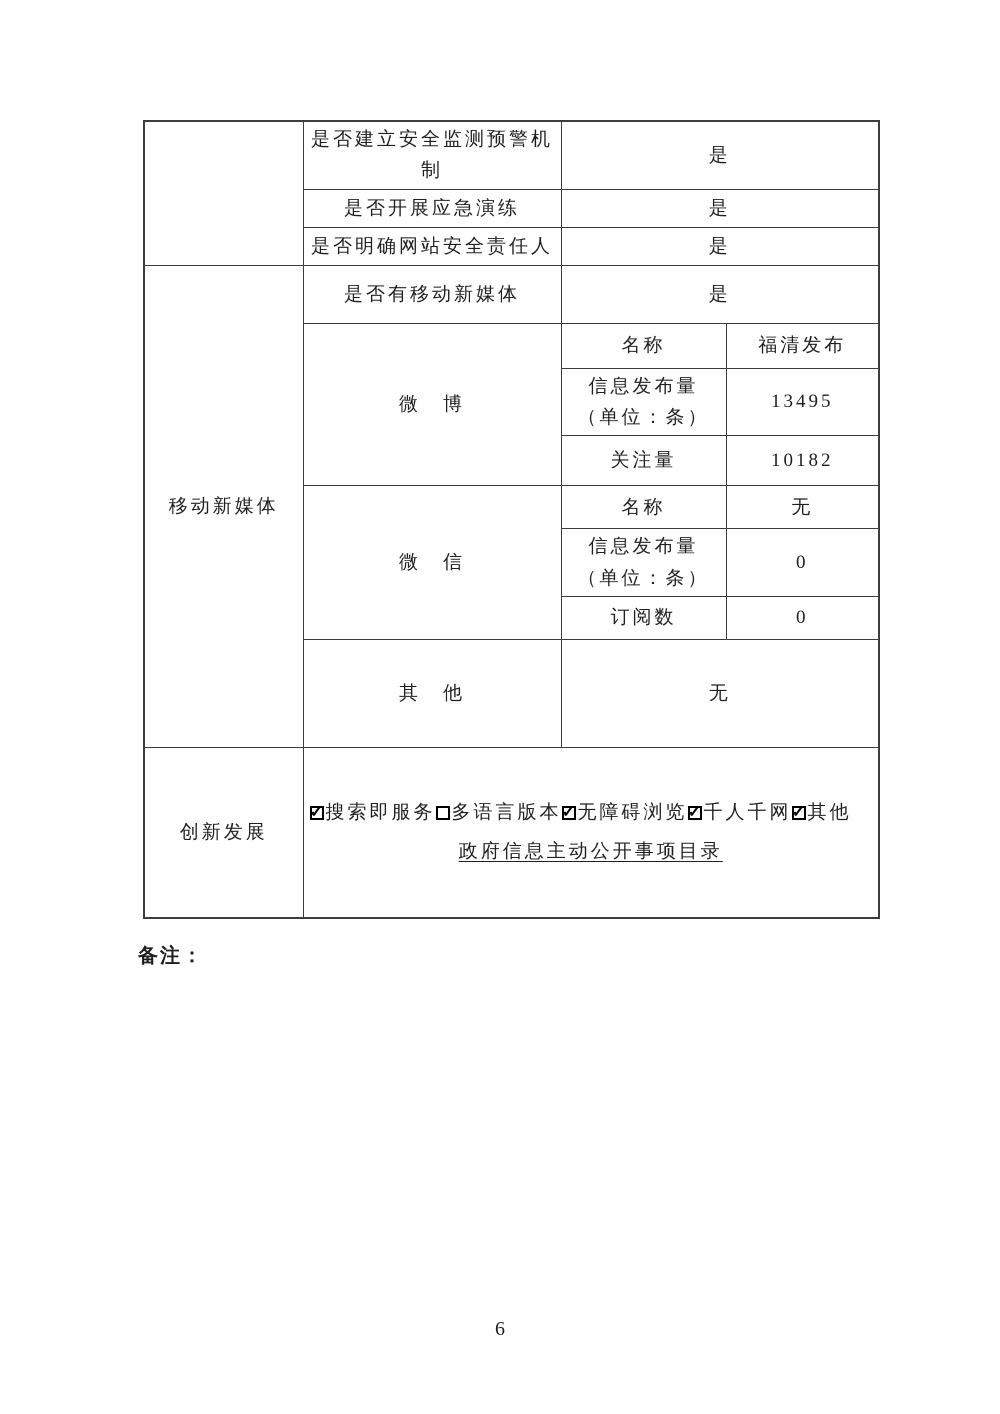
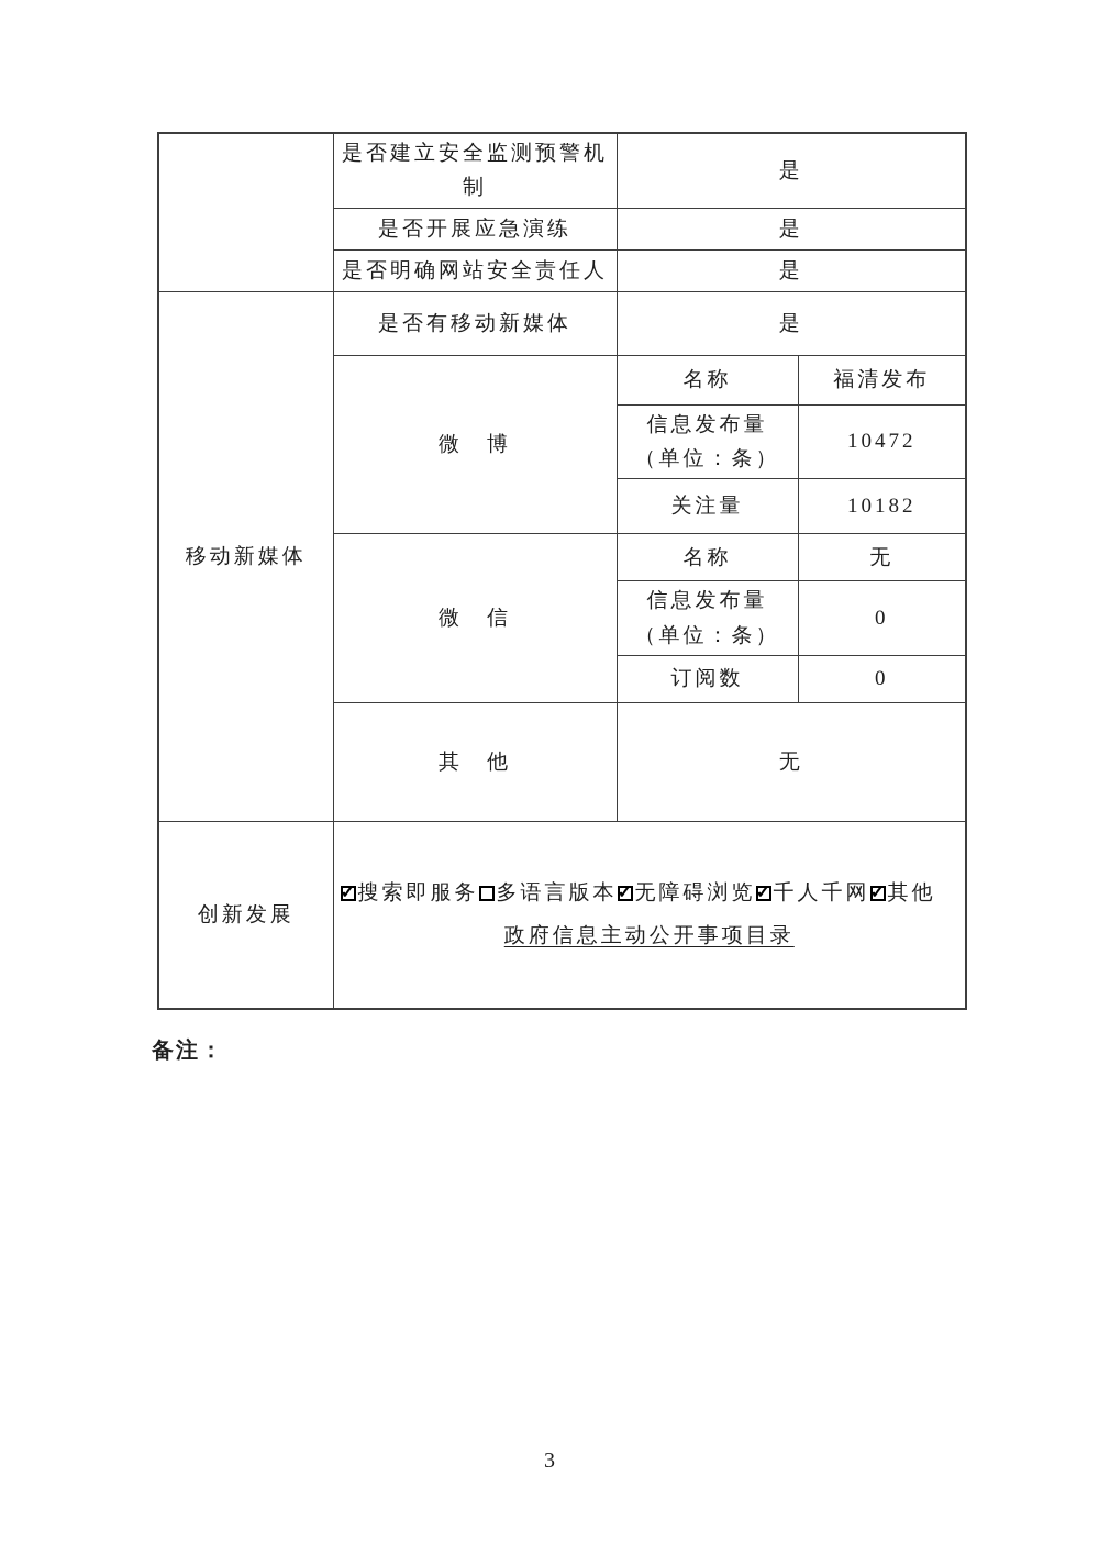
  	是否建立安全监测预警机制	是
  是否开展应急演练	是
  是否明确网站安全责任人	是
  移动新媒体	是否有移动新媒体	是
  微 博	名称	福清发布
- 信息发布量 （单位：条）	13495
+ 信息发布量 （单位：条）	10472
  关注量	10182
  微 信	名称	无
  信息发布量 （单位：条）	0
  订阅数	0
  其 他	无
  创新发展	✓ 搜索即服务 多语言版本 ✓ 无障碍浏览 ✓ 千人千网 ✓ 其他 政府信息主动公开事项目录
  备注：
- 6
+ 3
